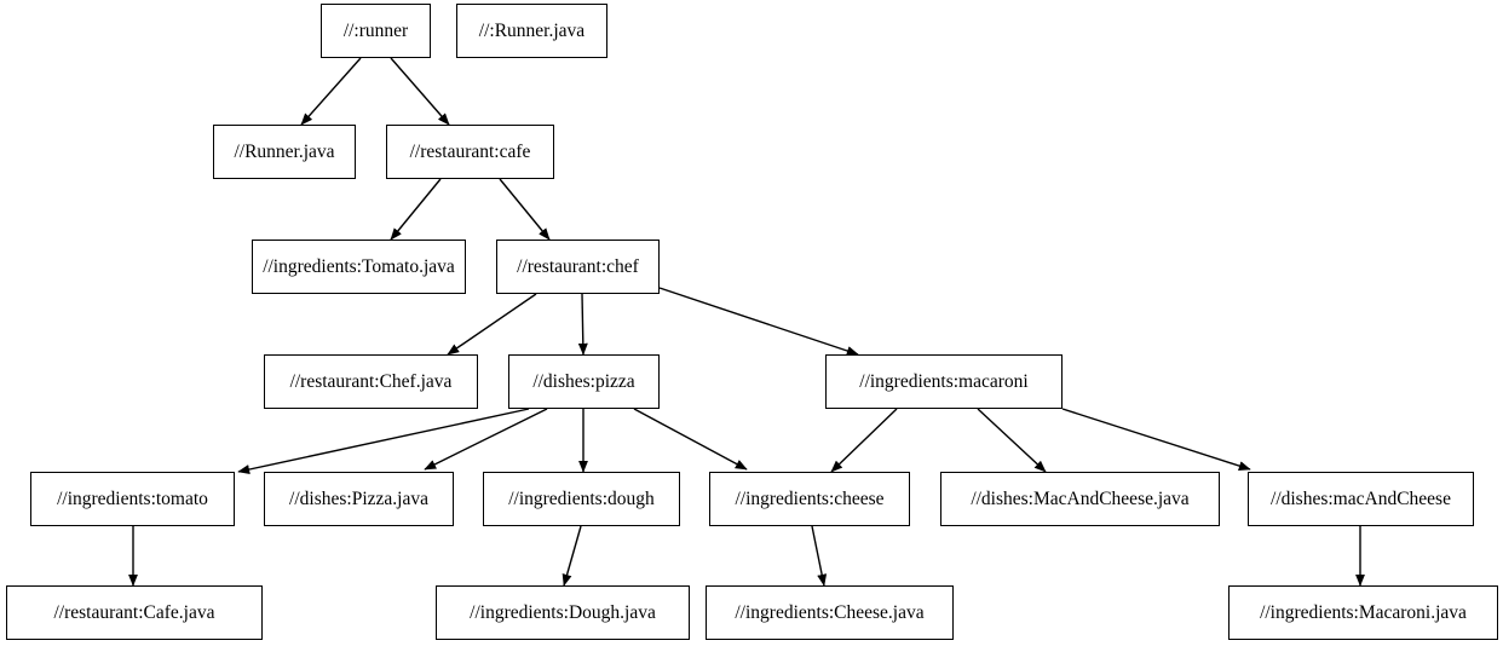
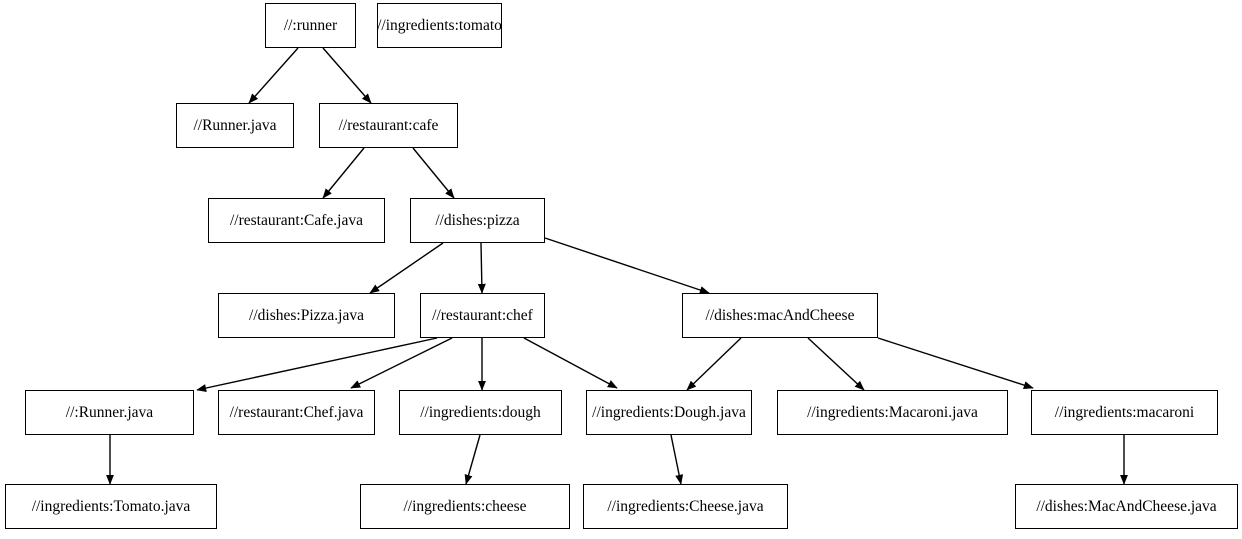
  //:runner
- //:Runner.java
+ //ingredients:tomato
  //Runner.java
  //restaurant:cafe
- //ingredients:Tomato.java
+ //restaurant:Cafe.java
- //restaurant:chef
+ //dishes:pizza
- //restaurant:Chef.java
+ //dishes:Pizza.java
- //dishes:pizza
+ //restaurant:chef
- //ingredients:macaroni
+ //dishes:macAndCheese
- //ingredients:tomato
+ //:Runner.java
- //dishes:Pizza.java
+ //restaurant:Chef.java
  //ingredients:dough
- //ingredients:cheese
+ //ingredients:Dough.java
- //dishes:MacAndCheese.java
+ //ingredients:Macaroni.java
- //dishes:macAndCheese
+ //ingredients:macaroni
- //restaurant:Cafe.java
+ //ingredients:Tomato.java
- //ingredients:Dough.java
+ //ingredients:cheese
  //ingredients:Cheese.java
- //ingredients:Macaroni.java
+ //dishes:MacAndCheese.java
